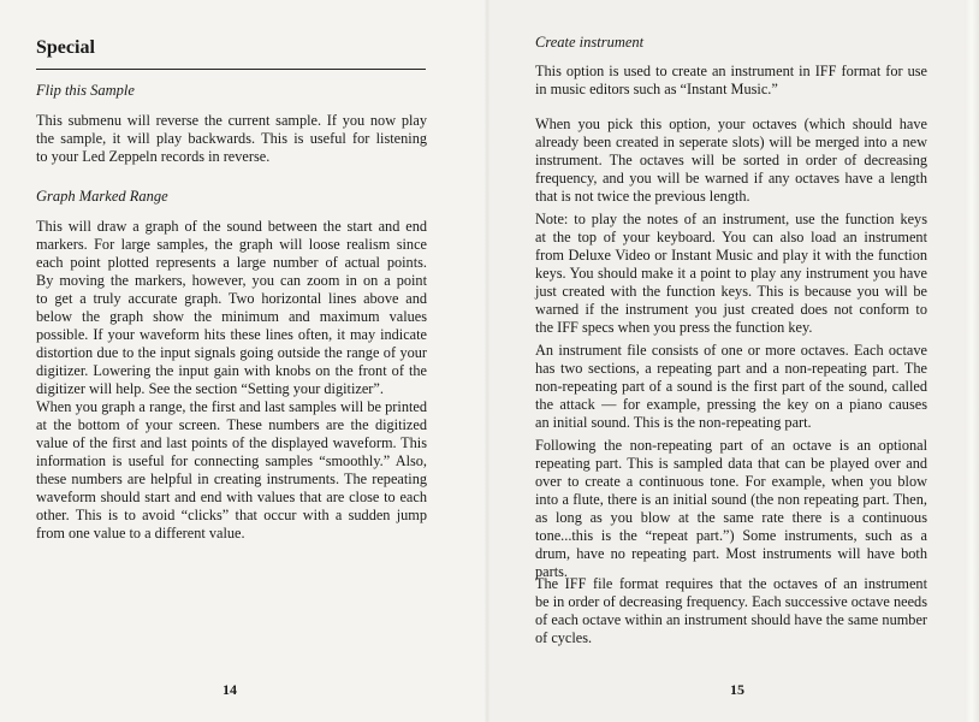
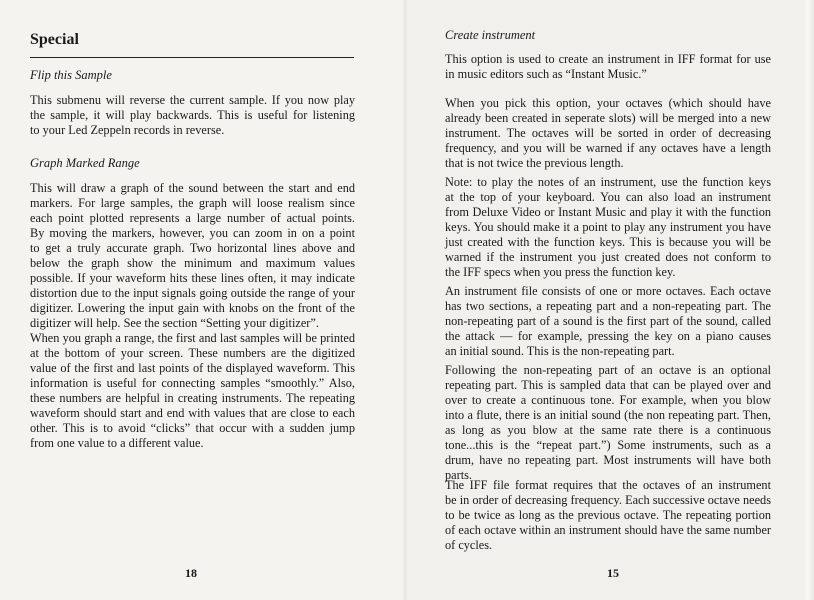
  Special
  Flip this Sample
  This submenu will reverse the current sample. If you now play
  the sample, it will play backwards. This is useful for listening
  to your Led Zeppeln records in reverse.
  Graph Marked Range
  This will draw a graph of the sound between the start and end
  markers. For large samples, the graph will loose realism since
  each point plotted represents a large number of actual points.
  By moving the markers, however, you can zoom in on a point
  to get a truly accurate graph. Two horizontal lines above and
  below the graph show the minimum and maximum values
  possible. If your waveform hits these lines often, it may indicate
  distortion due to the input signals going outside the range of your
  digitizer. Lowering the input gain with knobs on the front of the
  digitizer will help. See the section “Setting your digitizer”.
  When you graph a range, the first and last samples will be printed
  at the bottom of your screen. These numbers are the digitized
  value of the first and last points of the displayed waveform. This
  information is useful for connecting samples “smoothly.” Also,
  these numbers are helpful in creating instruments. The repeating
  waveform should start and end with values that are close to each
  other. This is to avoid “clicks” that occur with a sudden jump
  from one value to a different value.
- 14
+ 18
  Create instrument
  This option is used to create an instrument in IFF format for use
  in music editors such as “Instant Music.”
  When you pick this option, your octaves (which should have
  already been created in seperate slots) will be merged into a new
  instrument. The octaves will be sorted in order of decreasing
  frequency, and you will be warned if any octaves have a length
  that is not twice the previous length.
  Note: to play the notes of an instrument, use the function keys
  at the top of your keyboard. You can also load an instrument
  from Deluxe Video or Instant Music and play it with the function
  keys. You should make it a point to play any instrument you have
  just created with the function keys. This is because you will be
  warned if the instrument you just created does not conform to
  the IFF specs when you press the function key.
  An instrument file consists of one or more octaves. Each octave
  has two sections, a repeating part and a non-repeating part. The
  non-repeating part of a sound is the first part of the sound, called
  the attack — for example, pressing the key on a piano causes
  an initial sound. This is the non-repeating part.
  Following the non-repeating part of an octave is an optional
  repeating part. This is sampled data that can be played over and
  over to create a continuous tone. For example, when you blow
  into a flute, there is an initial sound (the non repeating part. Then,
  as long as you blow at the same rate there is a continuous
  tone...this is the “repeat part.”) Some instruments, such as a
  drum, have no repeating part. Most instruments will have both
  parts.
  The IFF file format requires that the octaves of an instrument
  be in order of decreasing frequency. Each successive octave needs
+ to be twice as long as the previous octave. The repeating portion
  of each octave within an instrument should have the same number
  of cycles.
  15
